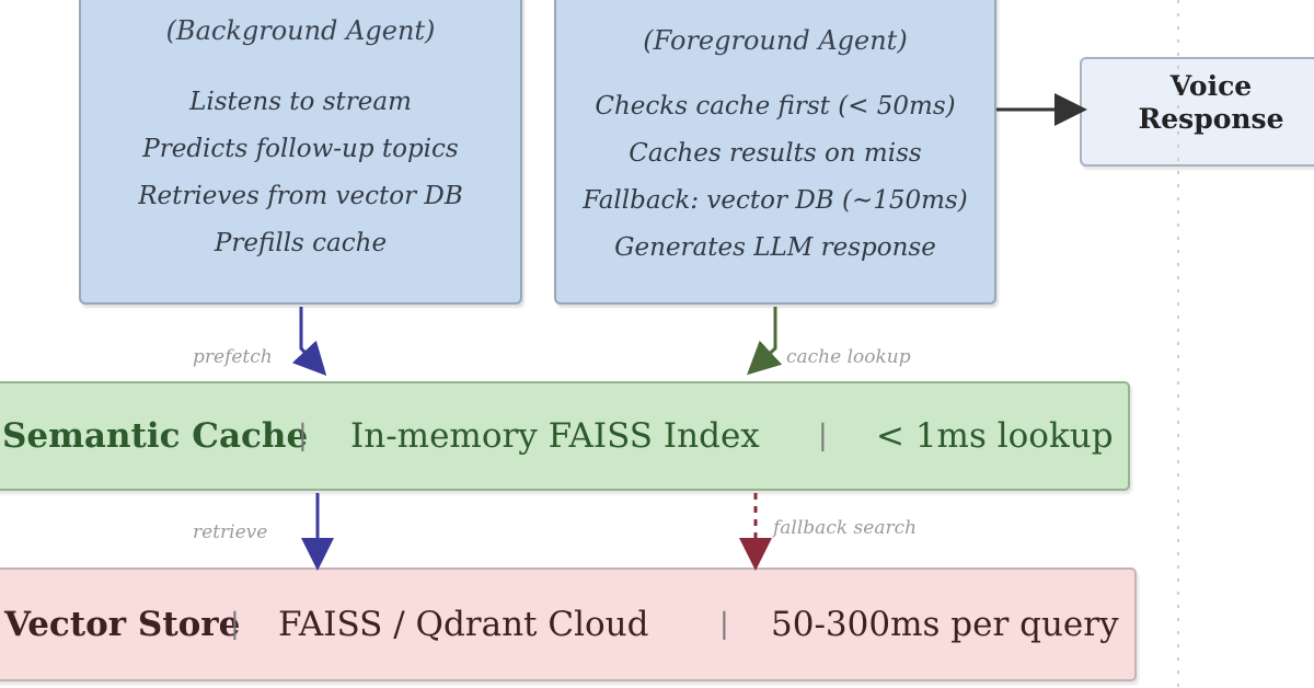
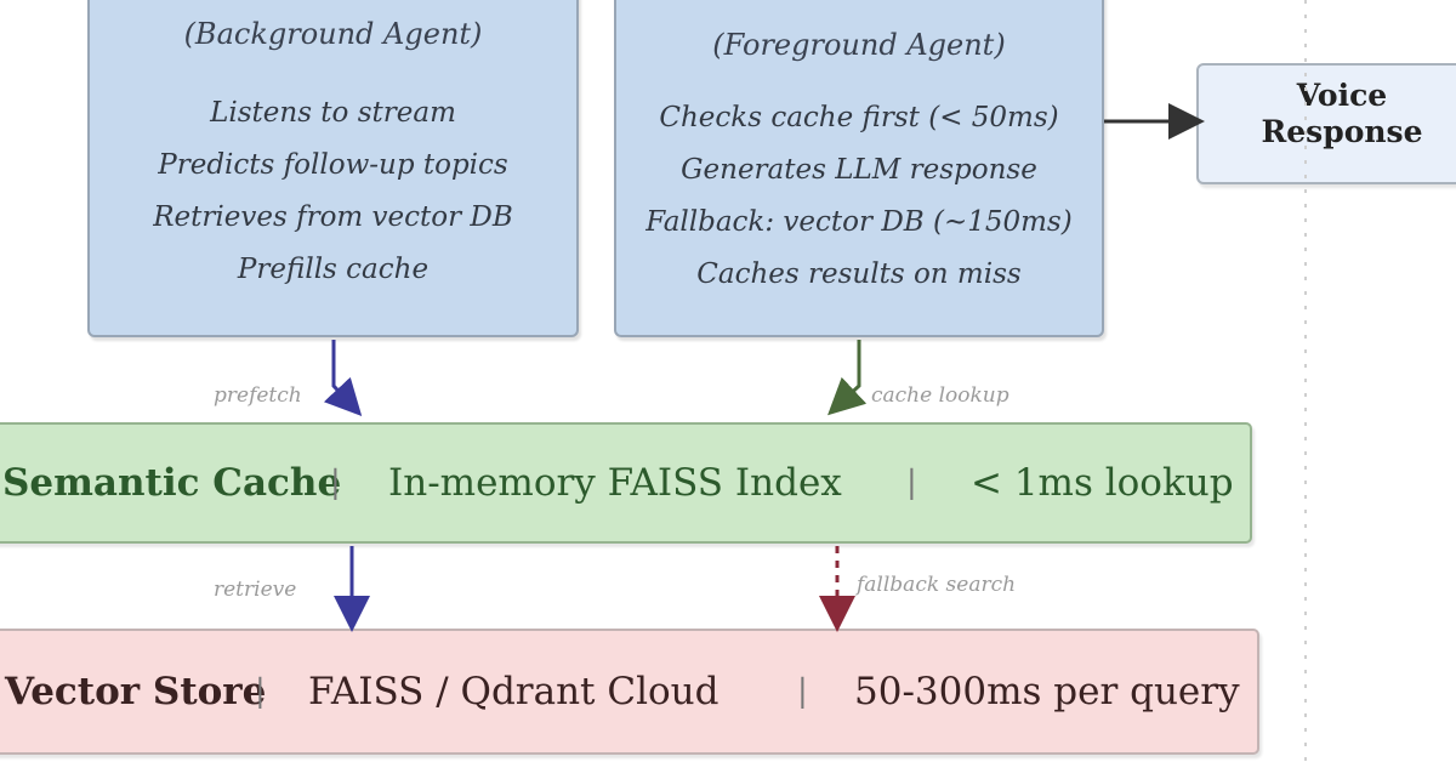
  (Background Agent)
  Listens to stream
  Predicts follow-up topics
  Retrieves from vector DB
  Prefills cache
  (Foreground Agent)
  Checks cache first (< 50ms)
- Caches results on miss
+ Generates LLM response
  Fallback: vector DB (~150ms)
- Generates LLM response
+ Caches results on miss
  Voice
  Response
  Semantic Cache
  |
  In-memory FAISS Index
  |
  < 1ms lookup
  Vector Store
  |
  FAISS / Qdrant Cloud
  |
  50-300ms per query
  prefetch
  cache lookup
  retrieve
  fallback search
